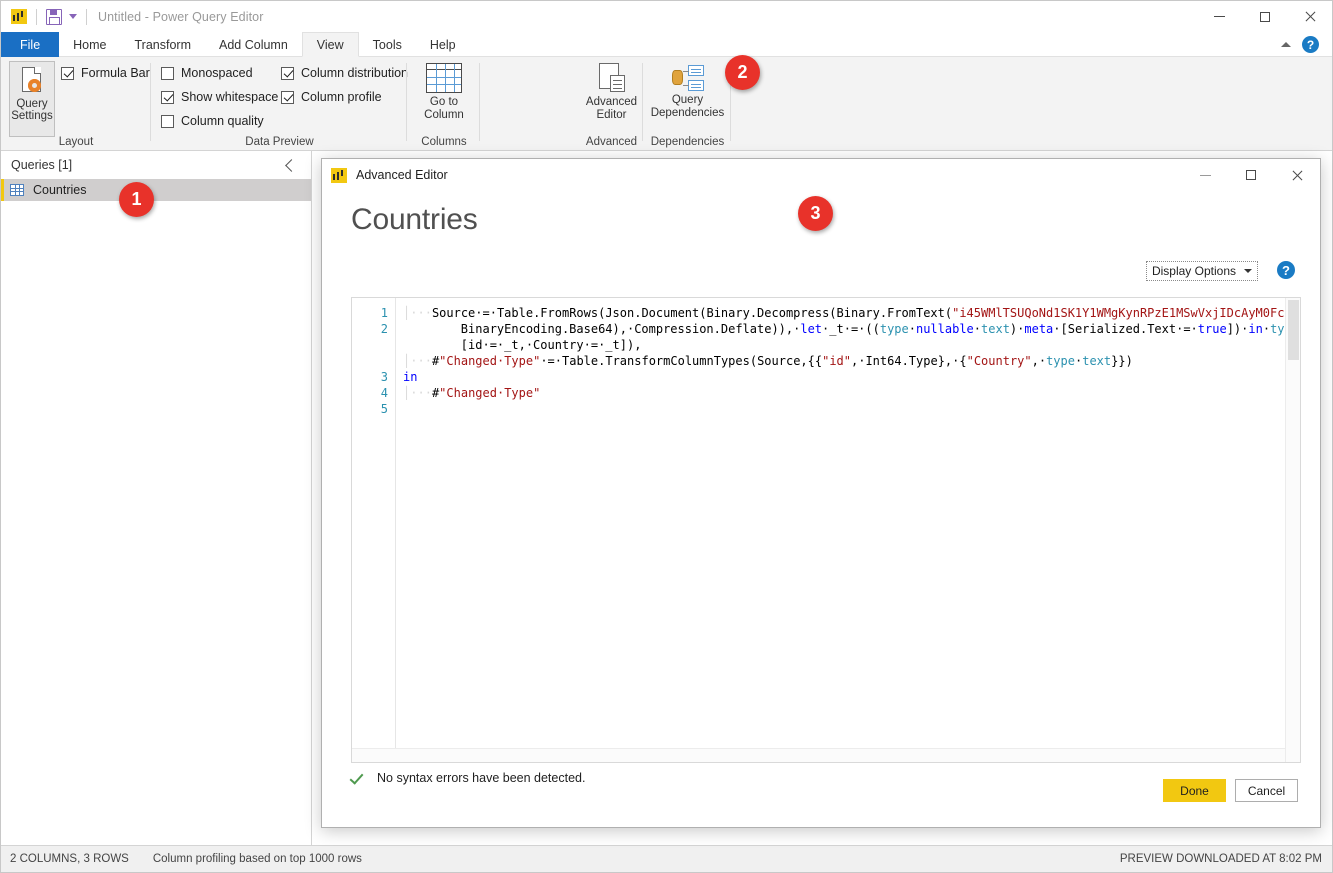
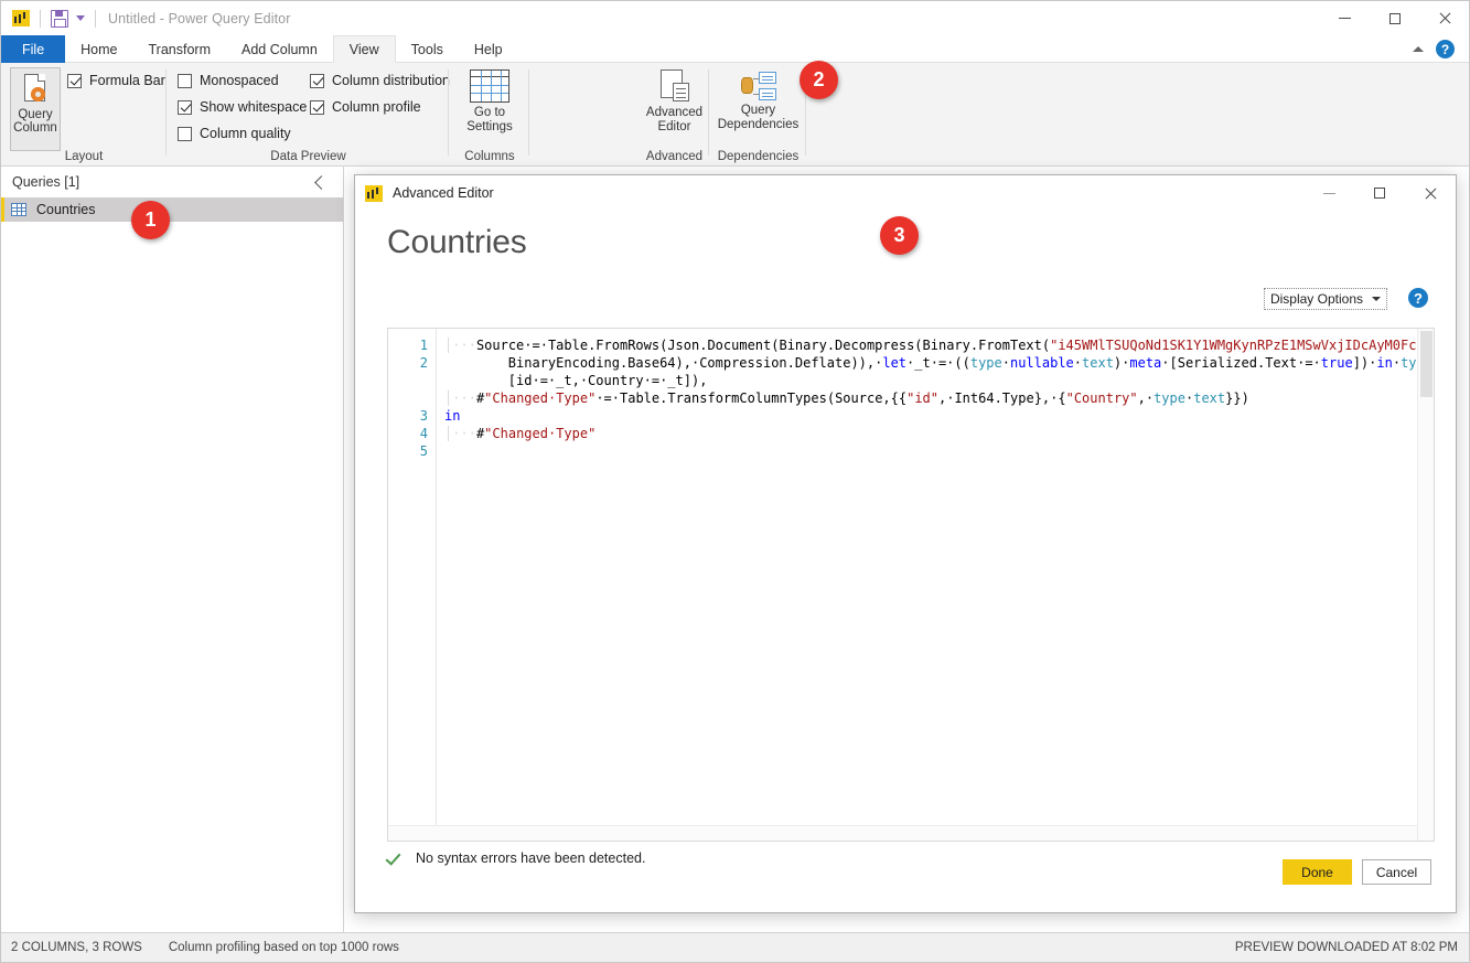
  Untitled - Power Query Editor
  File
  Home
  Transform
  Add Column
  View
  Tools
  Help
  ?
  Query
- Settings
+ Column
  Formula Bar
  Layout
  Monospaced
  Show whitespace
  Column quality
  Column distribution
  Column profile
  Data Preview
  Go to
- Column
+ Settings
  Columns
  Advanced
  Editor
  Advanced
  Query
  Dependencies
  Dependencies
  Queries [1]
  Countries
  2 COLUMNS, 3 ROWS
  Column profiling based on top 1000 rows
  PREVIEW DOWNLOADED AT 8:02 PM
  Advanced Editor
  Countries
  Display Options
  ?
  1
  2
  3
  4
  5
  │···Source·=·Table.FromRows(Json.Document(Binary.Decompress(Binary.FromText("i45WMlTSUQoNd1SK1Y1WMgKynRPzE1MSwVxjIDcAyM0Fc
  BinaryEncoding.Base64),·Compression.Deflate)),·let·_t·=·((type·nullable·text)·meta·[Serialized.Text·=·true])·in·ty
  [id·=·_t,·Country·=·_t]),
  │···#"Changed·Type"·=·Table.TransformColumnTypes(Source,{{"id",·Int64.Type},·{"Country",·type·text}})
  in
  │···#"Changed·Type"
  No syntax errors have been detected.
  Done
  Cancel
  1
  2
  3
